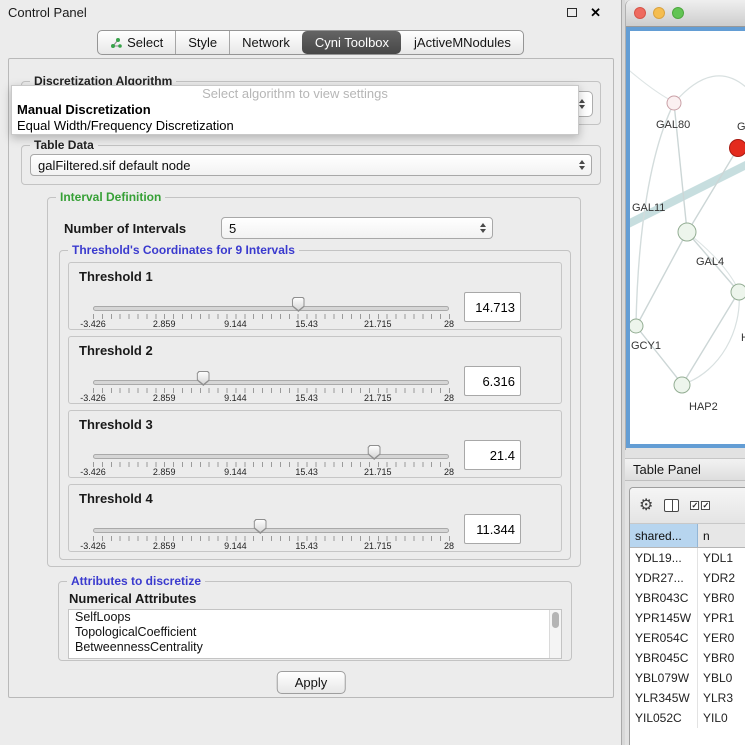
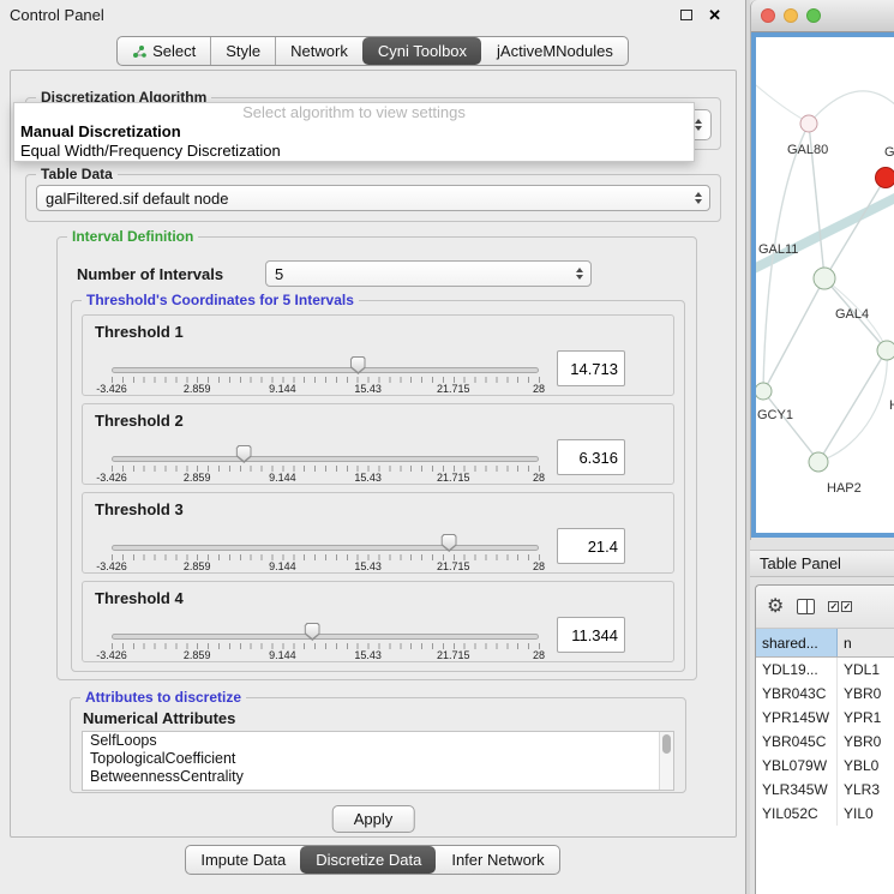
  Control Panel
  ✕
  Select
  Style
  Network
  Cyni Toolbox
  jActiveMNodules
  Discretization Algorithm
  Select algorithm to view settings
  Manual Discretization
  Equal Width/Frequency Discretization
  Table Data
  galFiltered.sif default node
  Interval Definition
  Number of Intervals
  5
- Threshold's Coordinates for 9 Intervals
+ Threshold's Coordinates for 5 Intervals
  Threshold 1
  14.713
  -3.426
  2.859
  9.144
  15.43
  21.715
  28
  Threshold 2
  6.316
  -3.426
  2.859
  9.144
  15.43
  21.715
  28
  Threshold 3
  21.4
  -3.426
  2.859
  9.144
  15.43
  21.715
  28
  Threshold 4
  11.344
  -3.426
  2.859
  9.144
  15.43
  21.715
  28
  Attributes to discretize
  Numerical Attributes
  SelfLoops
  TopologicalCoefficient
  BetweennessCentrality
  Apply
+ Impute Data
+ Discretize Data
+ Infer Network
  GAL80
  GAL11
  GAL4
  GCY1
  HAP2
  Table Panel
  ⚙
  ✓
  ✓
  shared...
  n
  YDL19...
  YDL1
- YDR27...
- YDR2
  YBR043C
  YBR0
  YPR145W
  YPR1
- YER054C
- YER0
  YBR045C
  YBR0
  YBL079W
  YBL0
  YLR345W
  YLR3
  YIL052C
  YIL0
